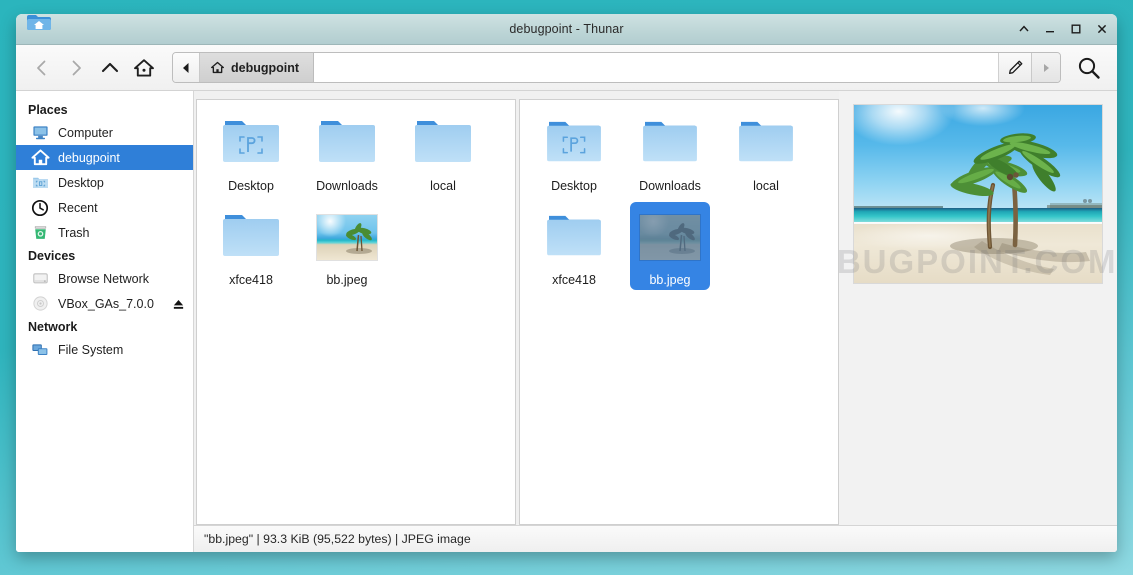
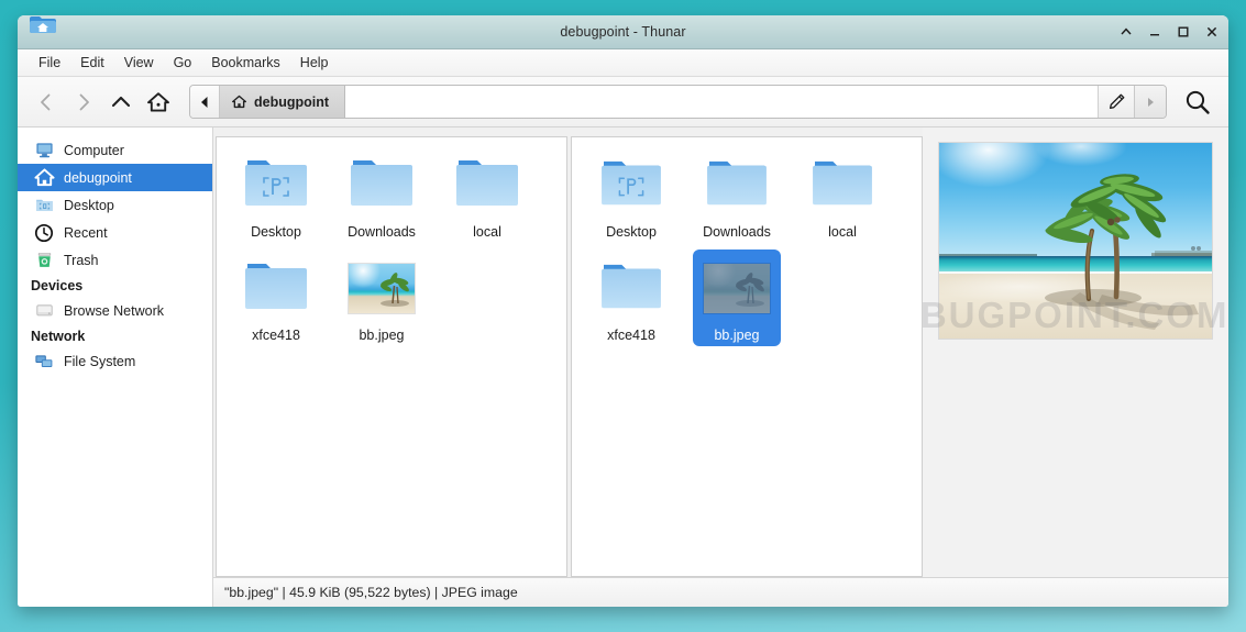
  debugpoint - Thunar
+ File
+ Edit
+ View
+ Go
+ Bookmarks
+ Help
  debugpoint
- Places
  Computer
  debugpoint
  Desktop
  Recent
  Trash
  Devices
  Browse Network
- VBox_GAs_7.0.0
  Network
  File System
  Desktop
  Downloads
  local
  xfce418
  bb.jpeg
  Desktop
  Downloads
  local
  xfce418
  bb.jpeg
  BUGPOINT.COM
- "bb.jpeg" | 93.3 KiB (95,522 bytes) | JPEG image
+ "bb.jpeg" | 45.9 KiB (95,522 bytes) | JPEG image
